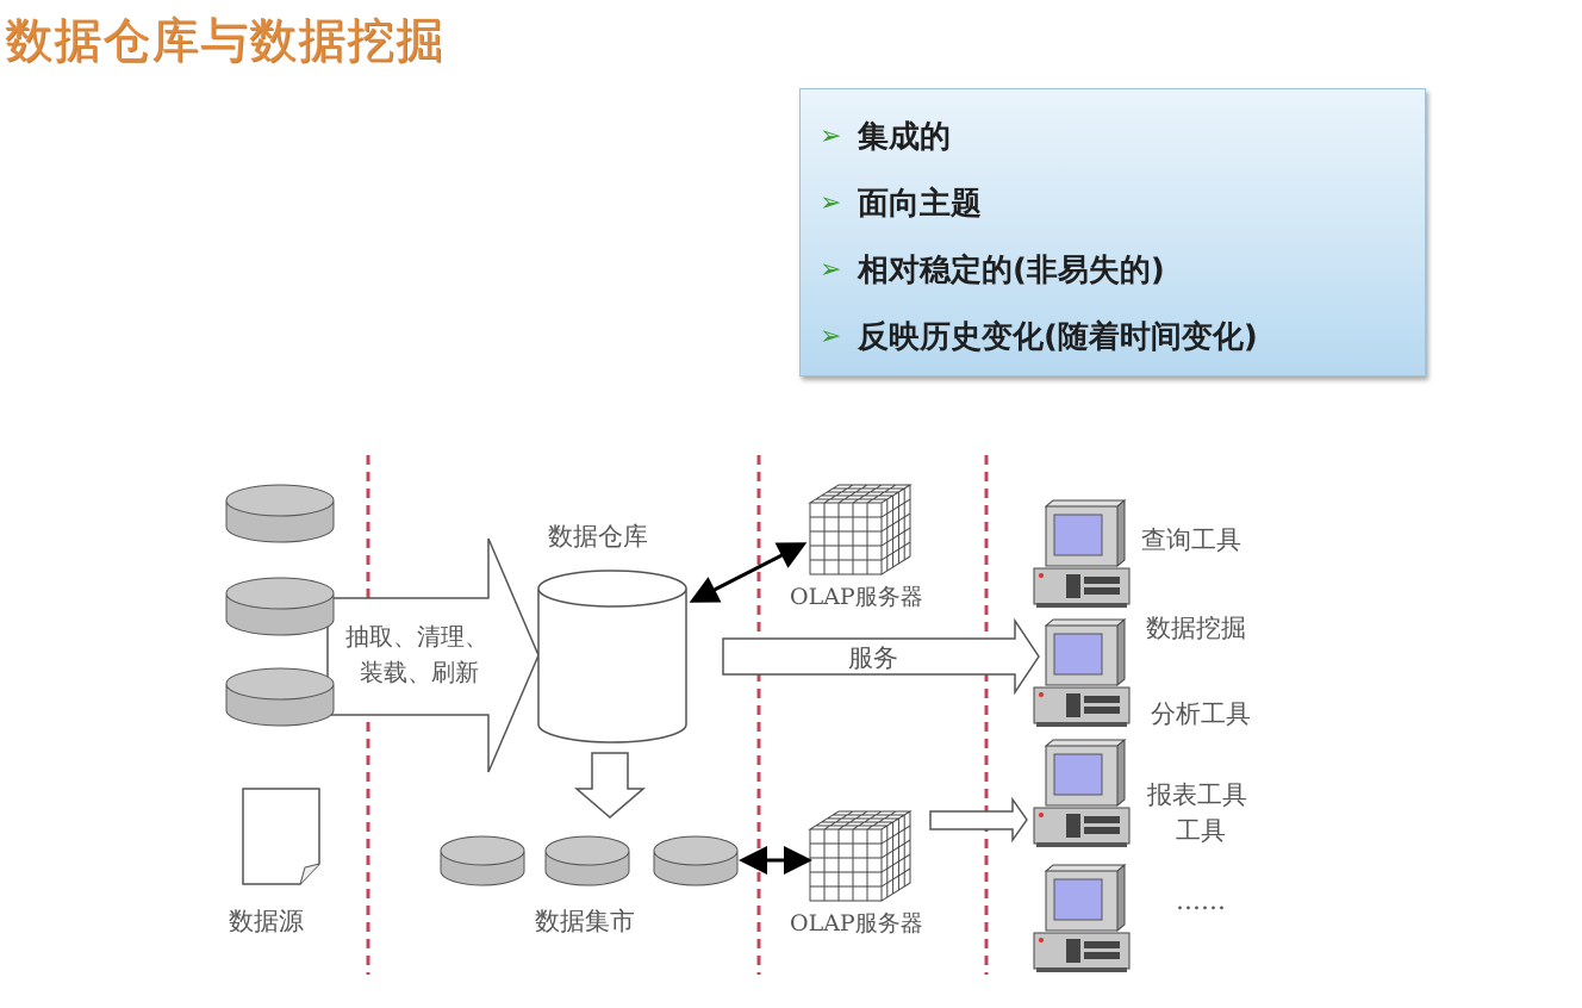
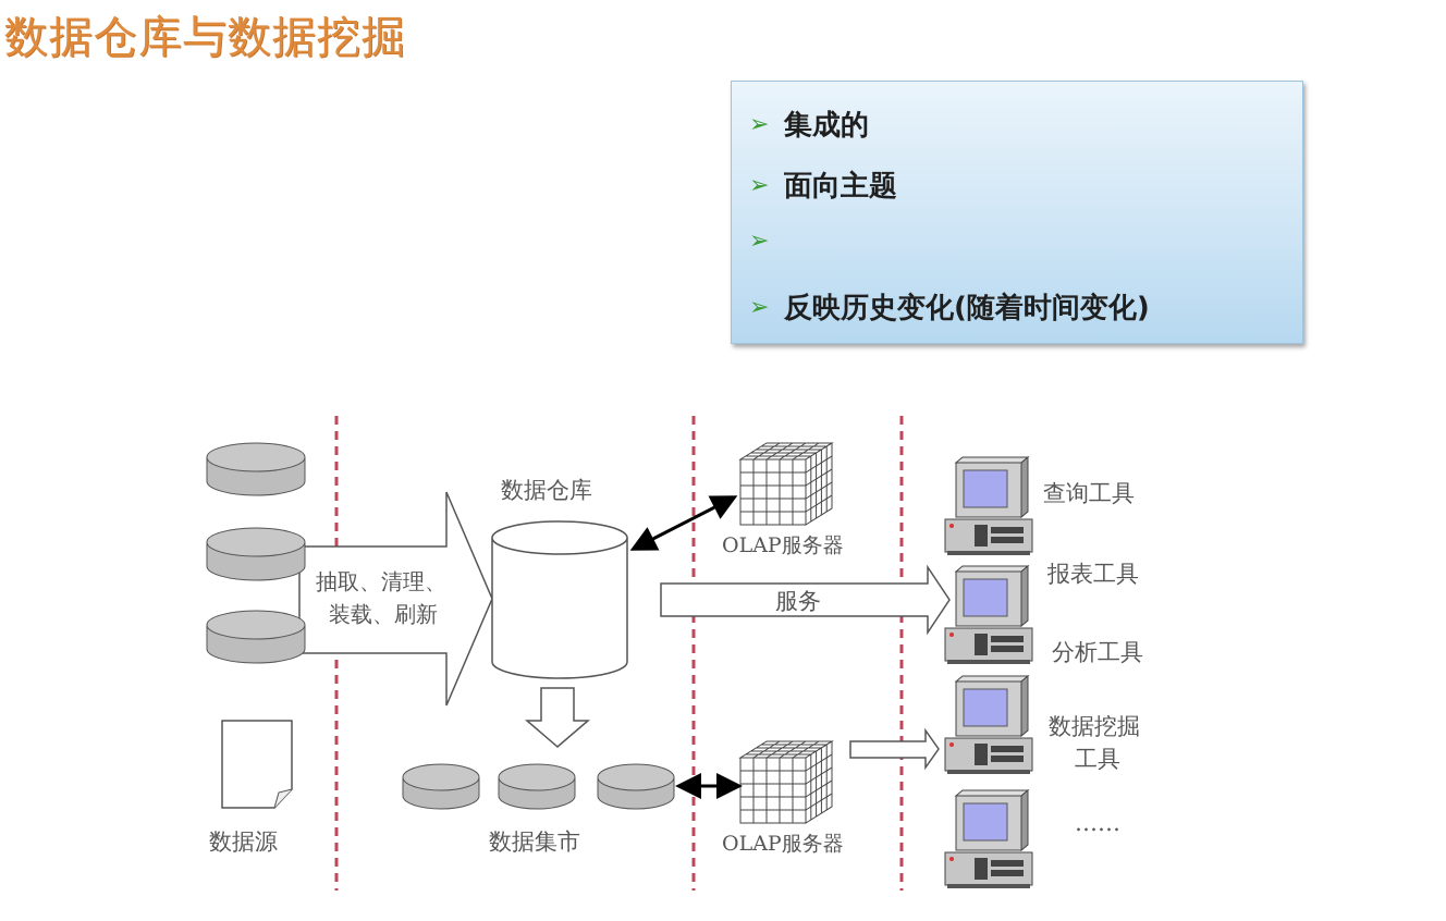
  数据仓库与数据挖掘
  ➢
  集成的
  ➢
  面向主题
  ➢
- 相对稳定的(非易失的)
  ➢
  反映历史变化(随着时间变化)
  数据仓库
  抽取、清理、
  装载、刷新
  数据源
  数据集市
  OLAP服务器
  OLAP服务器
  服务
  查询工具
- 数据挖掘
+ 报表工具
  分析工具
- 报表工具
+ 数据挖掘
  工具
  ……
